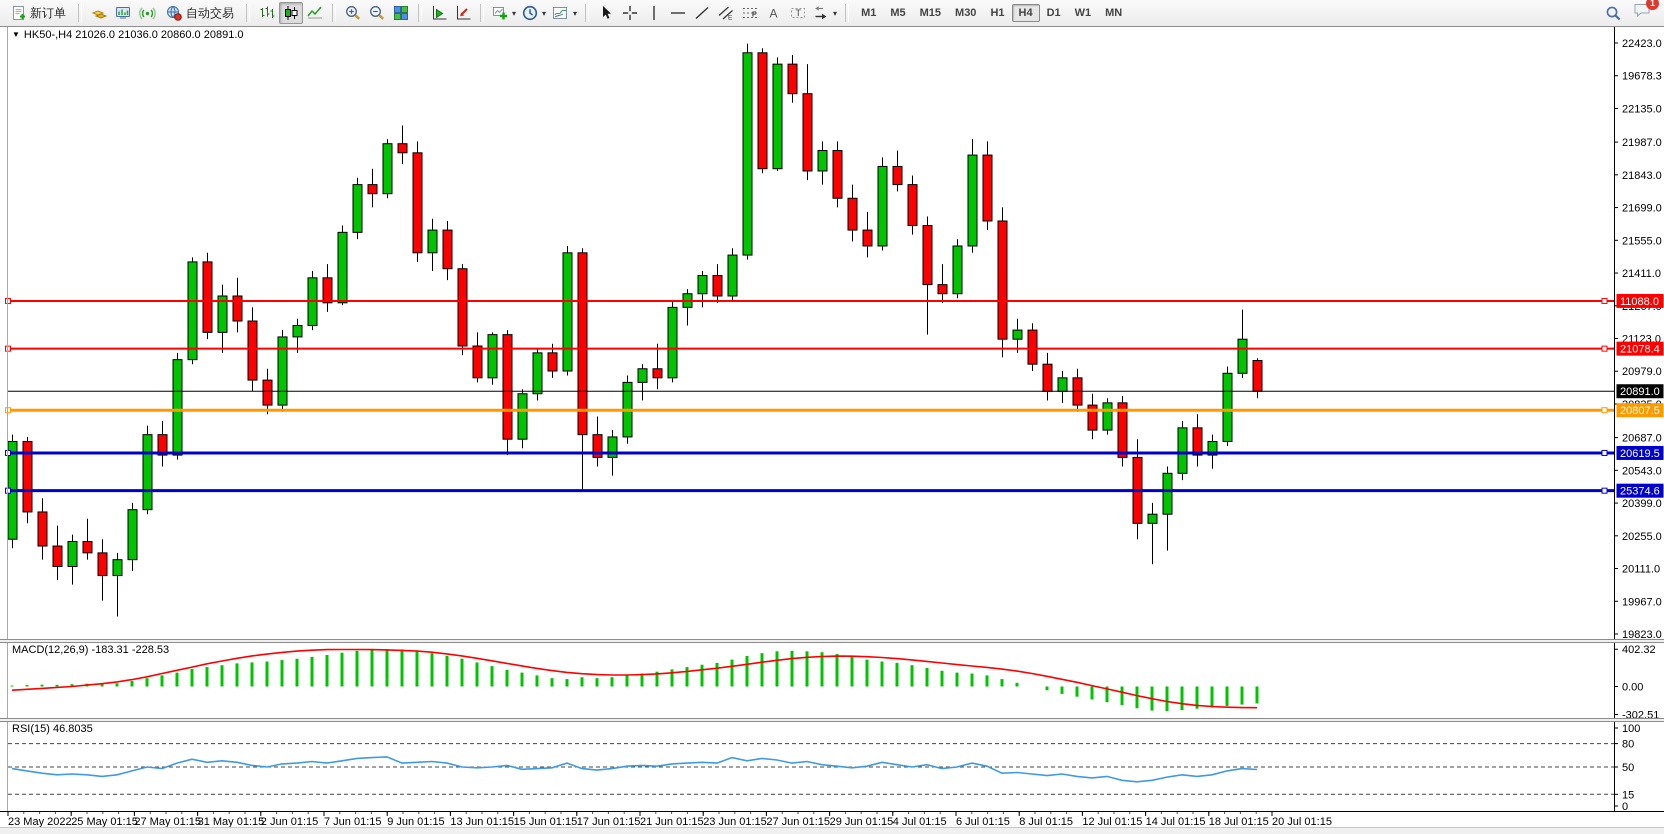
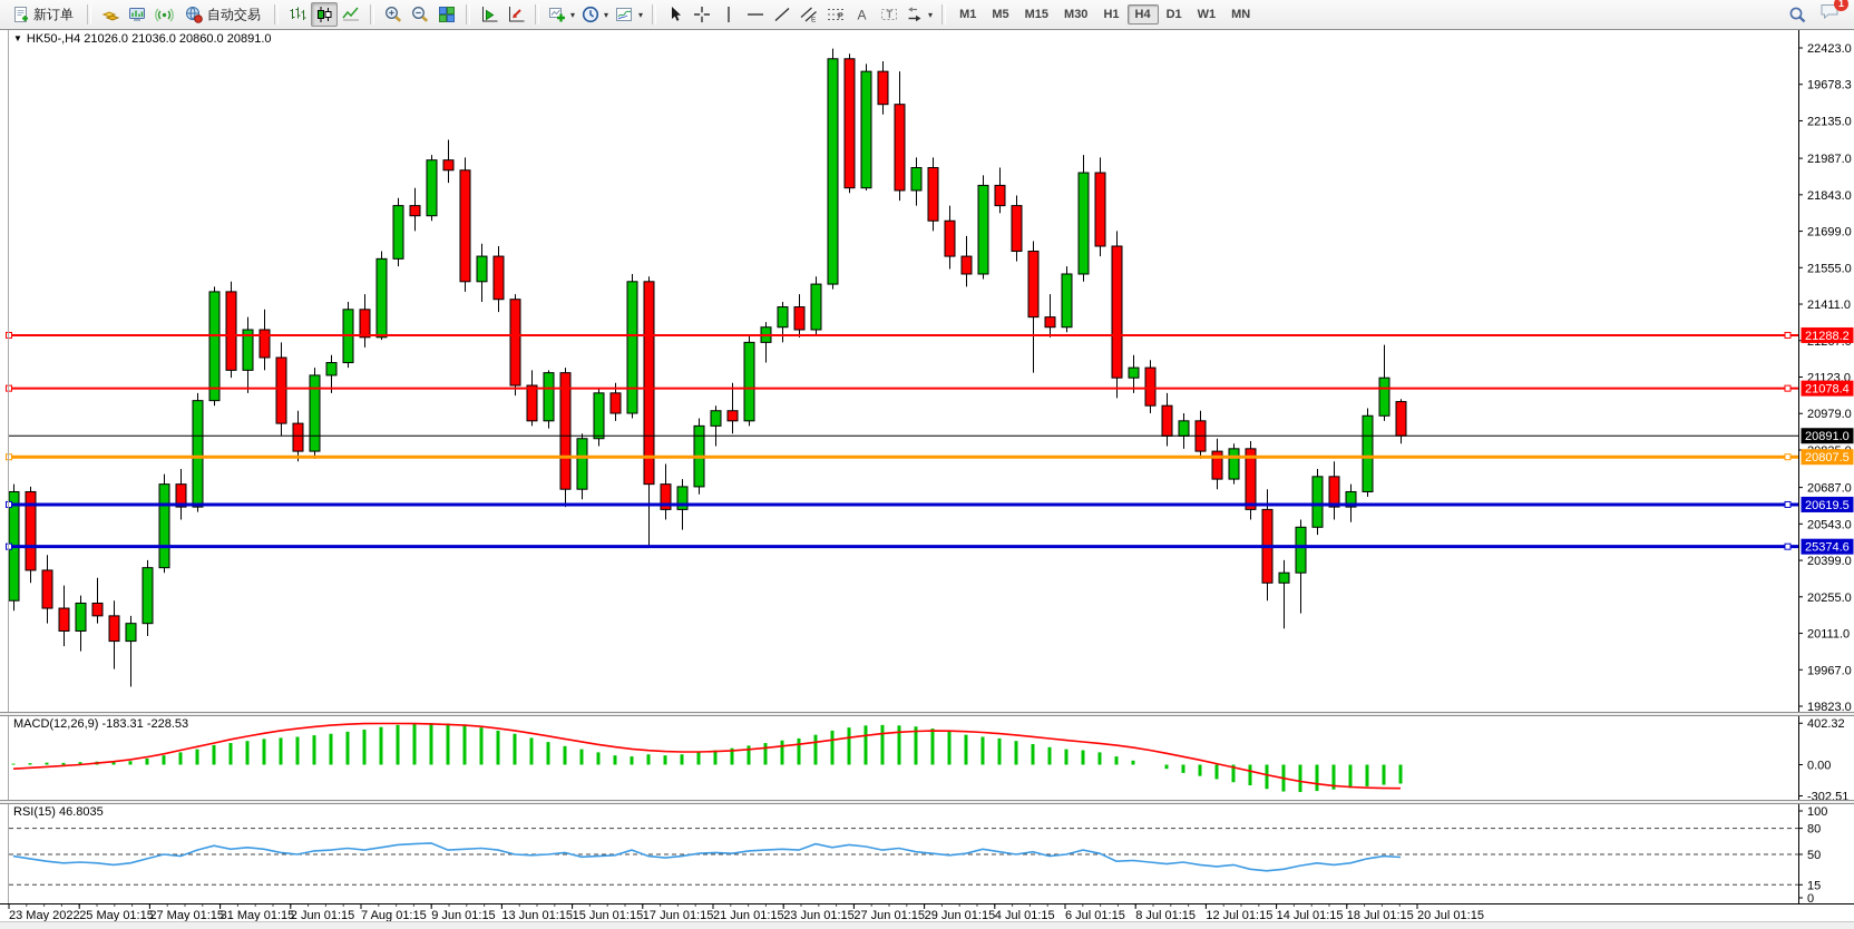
  新订单
  自动交易
  ▾
  ▾
  ▾
  A
  T
  ▾
  M1
  M5
  M15
  M30
  H1
  H4
  D1
  W1
  MN
  1
  ▼ HK50-,H4 21026.0 21036.0 20860.0 20891.0
  MACD(12,26,9) -183.31 -228.53
  RSI(15) 46.8035
  22423.0
  19678.3
  22135.0
  21987.0
  21843.0
  21699.0
  21555.0
  21411.0
  21123.0
  20979.0
  20687.0
  20543.0
  20399.0
  20255.0
  20111.0
  19967.0
  19823.0
  402.32
  0.00
  -302.51
  100
  80
  50
  15
  0
  23 May 2022
  25 May 01:15
  27 May 01:15
  31 May 01:15
  2 Jun 01:15
- 7 Jun 01:15
+ 7 Aug 01:15
  9 Jun 01:15
  13 Jun 01:15
  15 Jun 01:15
  17 Jun 01:15
  21 Jun 01:15
  23 Jun 01:15
  27 Jun 01:15
  29 Jun 01:15
  4 Jul 01:15
  6 Jul 01:15
  8 Jul 01:15
  12 Jul 01:15
  14 Jul 01:15
  18 Jul 01:15
  20 Jul 01:15
- 11088.0
+ 21288.2
  21078.4
  20891.0
  20807.5
  20619.5
  25374.6
